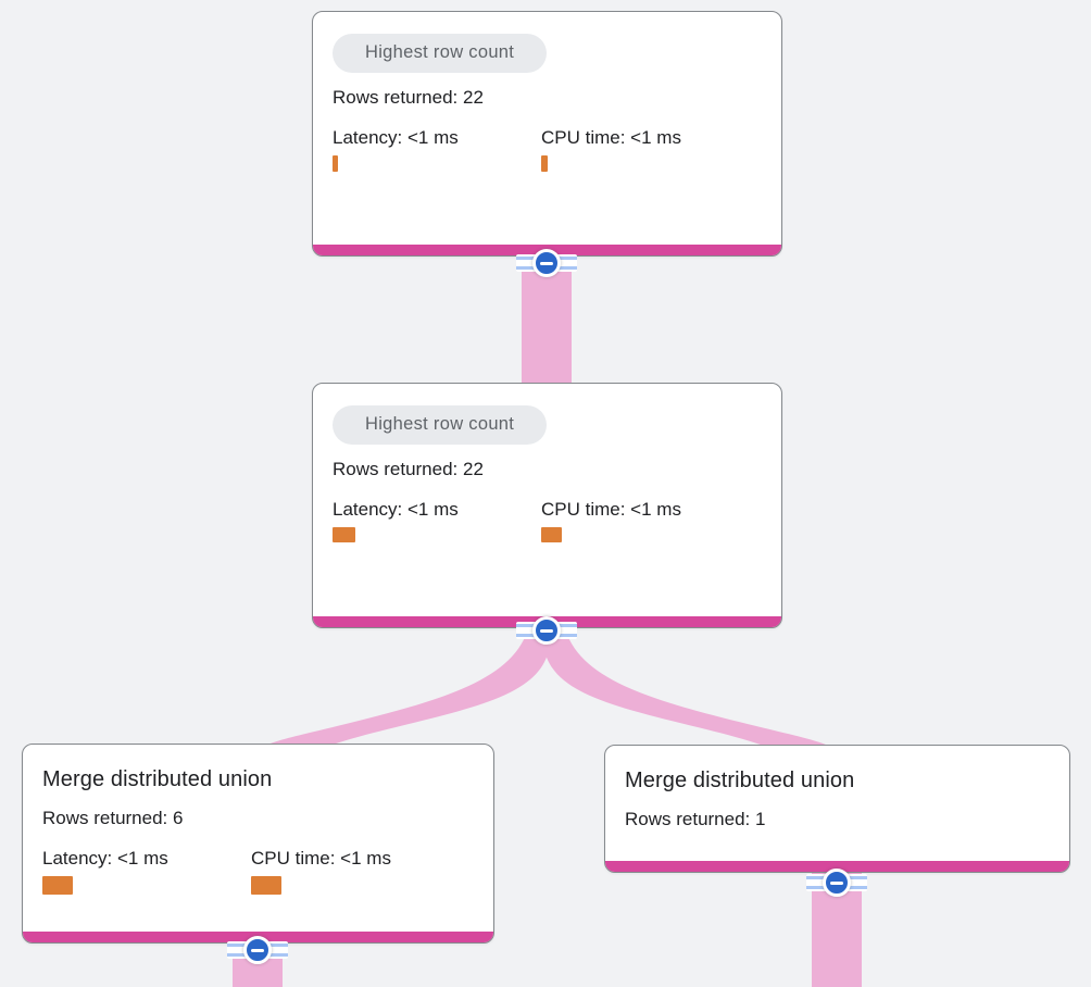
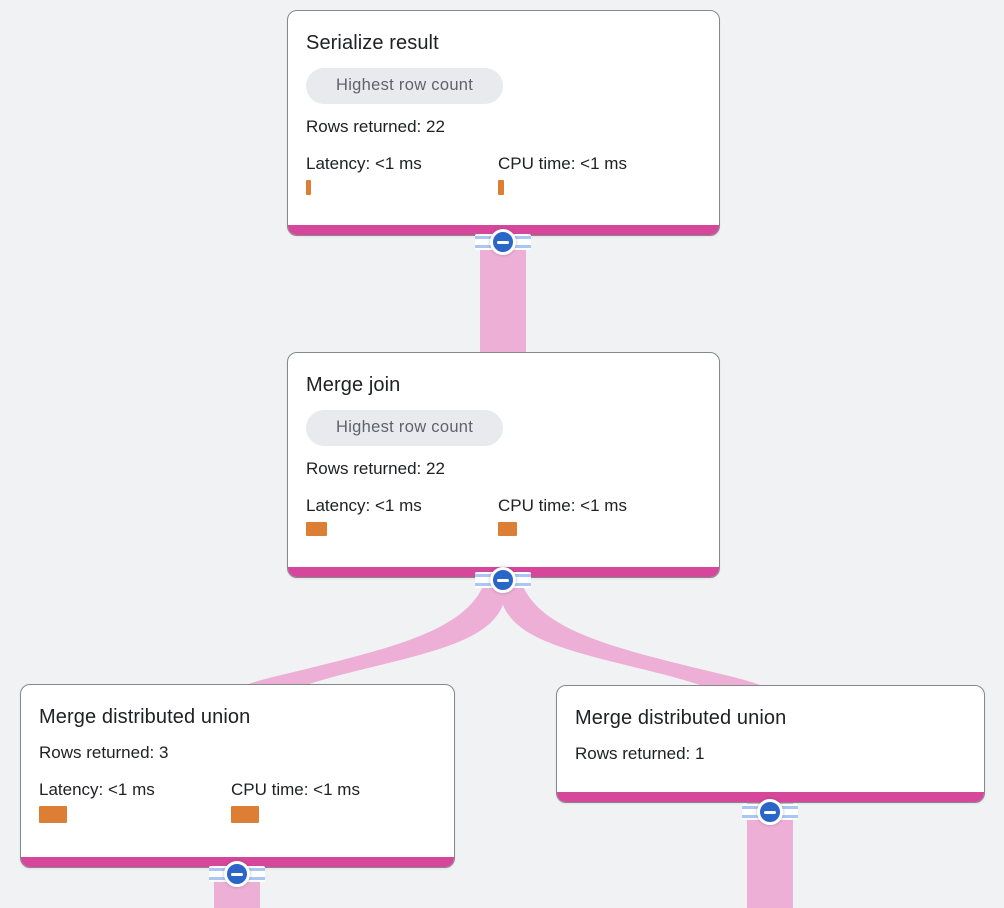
+ Serialize result
  Highest row count
  Rows returned: 22
  Latency: <1 ms
  CPU time: <1 ms
+ Merge join
  Highest row count
  Rows returned: 22
  Latency: <1 ms
  CPU time: <1 ms
  Merge distributed union
- Rows returned: 6
+ Rows returned: 3
  Latency: <1 ms
  CPU time: <1 ms
  Merge distributed union
  Rows returned: 1
